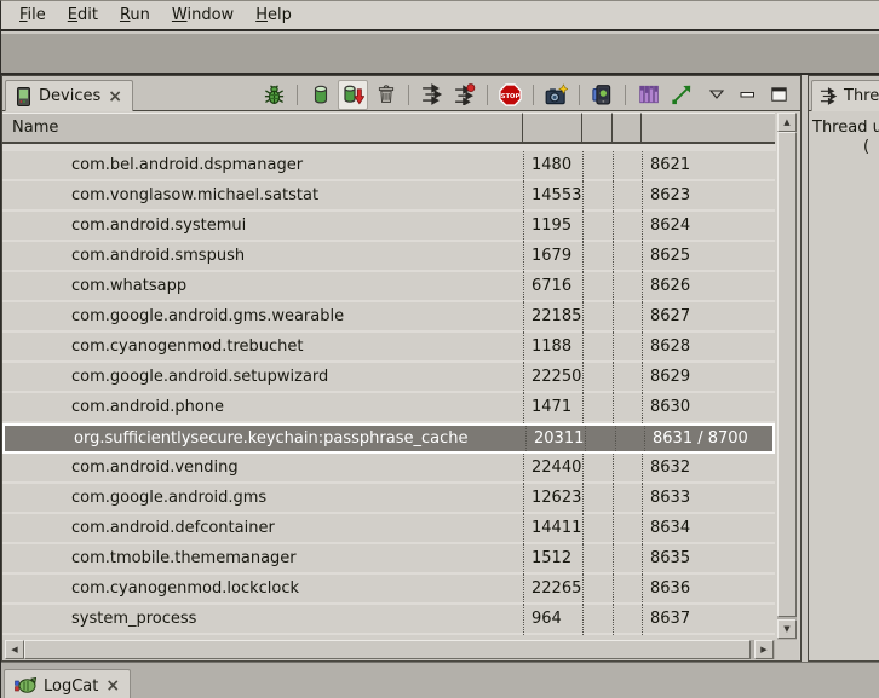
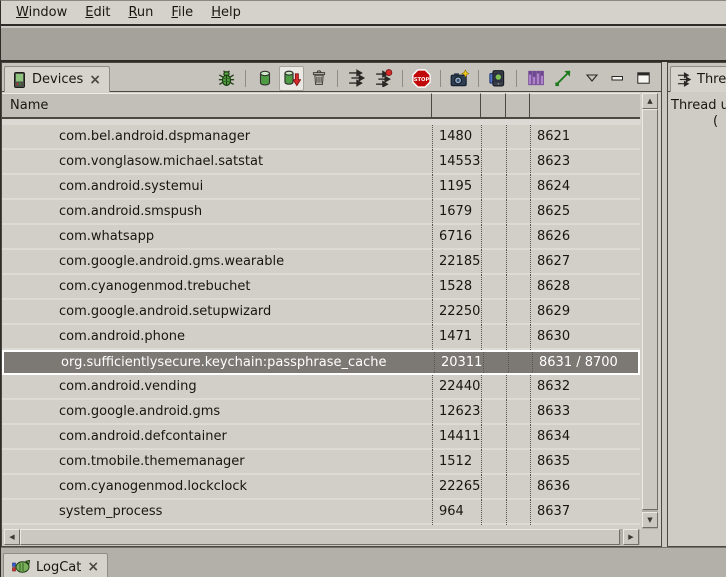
- File
+ Window
  Edit
  Run
- Window
+ File
  Help
  Devices
  ×
  Name
  com.bel.android.dspmanager
  1480
  8621
  com.vonglasow.michael.satstat
  14553
  8623
  com.android.systemui
  1195
  8624
  com.android.smspush
  1679
  8625
  com.whatsapp
  6716
  8626
  com.google.android.gms.wearable
  22185
  8627
  com.cyanogenmod.trebuchet
- 1188
+ 1528
  8628
  com.google.android.setupwizard
  22250
  8629
  com.android.phone
  1471
  8630
  org.sufficientlysecure.keychain:passphrase_cache
  20311
  8631 / 8700
  com.android.vending
  22440
  8632
  com.google.android.gms
  12623
  8633
  com.android.defcontainer
  14411
  8634
  com.tmobile.thememanager
  1512
  8635
  com.cyanogenmod.lockclock
  22265
  8636
  system_process
  964
  8637
  ▲
  ▼
  ◀
  ▶
  Thre
  Thread u
  (
  LogCat
  ×
